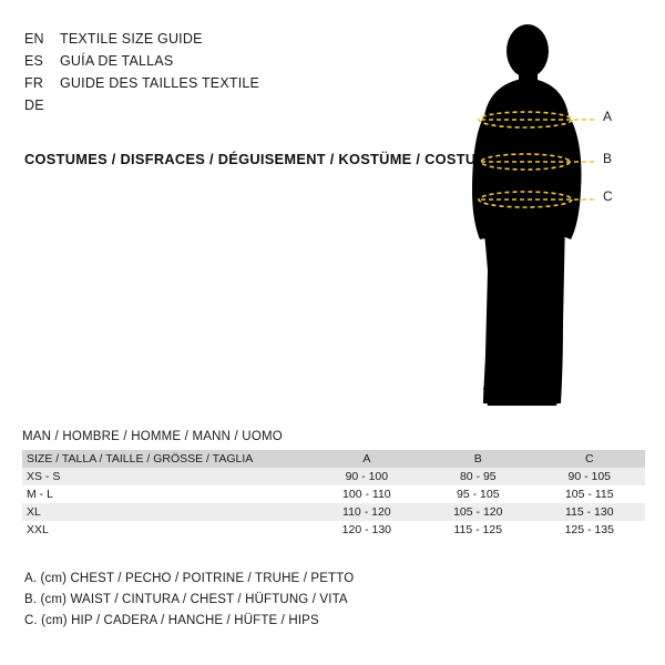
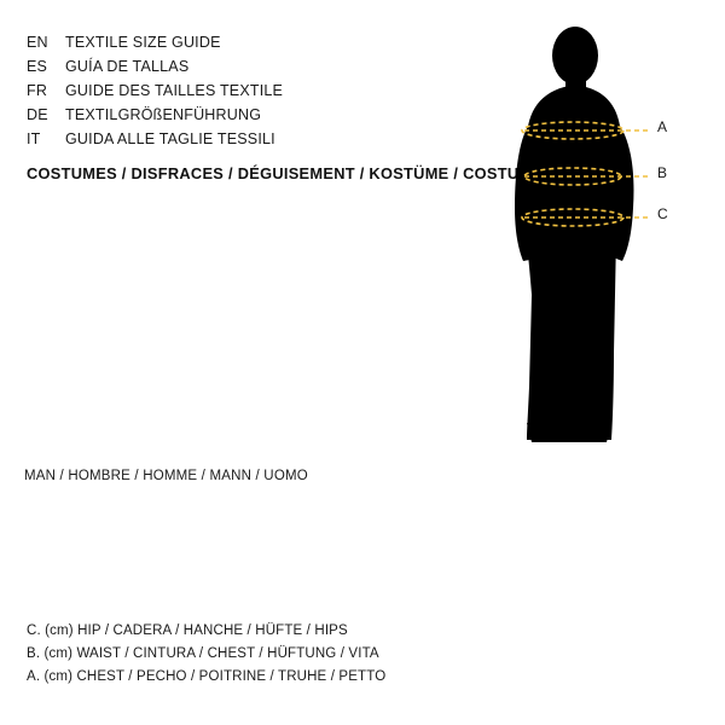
  EN
  TEXTILE SIZE GUIDE
  ES
  GUÍA DE TALLAS
  FR
  GUIDE DES TAILLES TEXTILE
  DE
+ TEXTILGRÖßENFÜHRUNG
+ IT
+ GUIDA ALLE TAGLIE TESSILI
  COSTUMES / DISFRACES / DÉGUISEMENT / KOSTÜME / COSTU
  A
  B
  C
  MAN / HOMBRE / HOMME / MANN / UOMO
- SIZE / TALLA / TAILLE / GRÖSSE / TAGLIA	A	B	C
- XS - S	90 - 100	80 - 95	90 - 105
- M - L	100 - 110	95 - 105	105 - 115
- XL	110 - 120	105 - 120	115 - 130
- XXL	120 - 130	115 - 125	125 - 135
- A. (cm) CHEST / PECHO / POITRINE / TRUHE / PETTO
+ C. (cm) HIP / CADERA / HANCHE / HÜFTE / HIPS
  B. (cm) WAIST / CINTURA / CHEST / HÜFTUNG / VITA
- C. (cm) HIP / CADERA / HANCHE / HÜFTE / HIPS
+ A. (cm) CHEST / PECHO / POITRINE / TRUHE / PETTO
